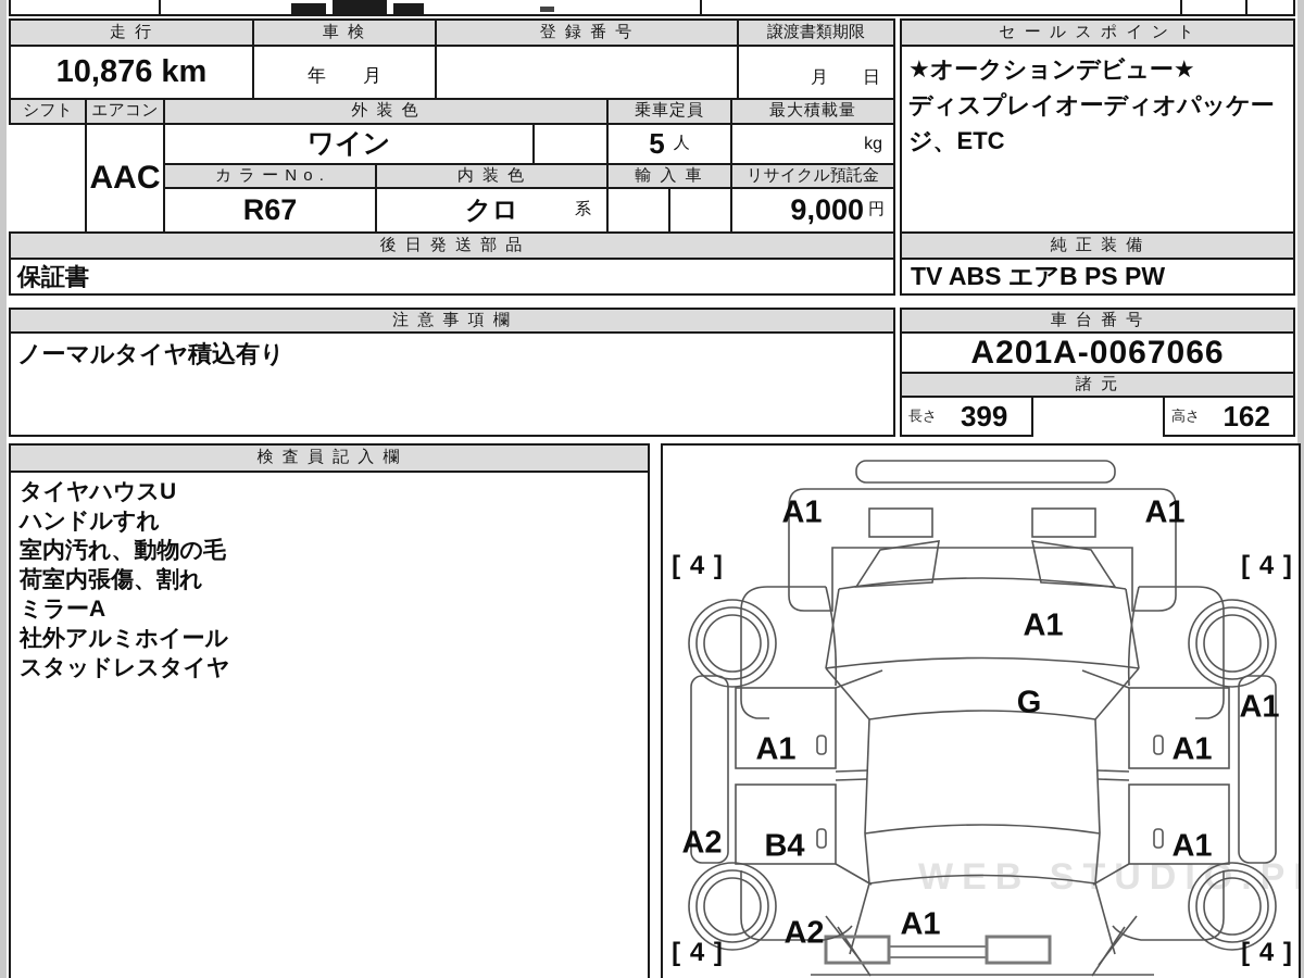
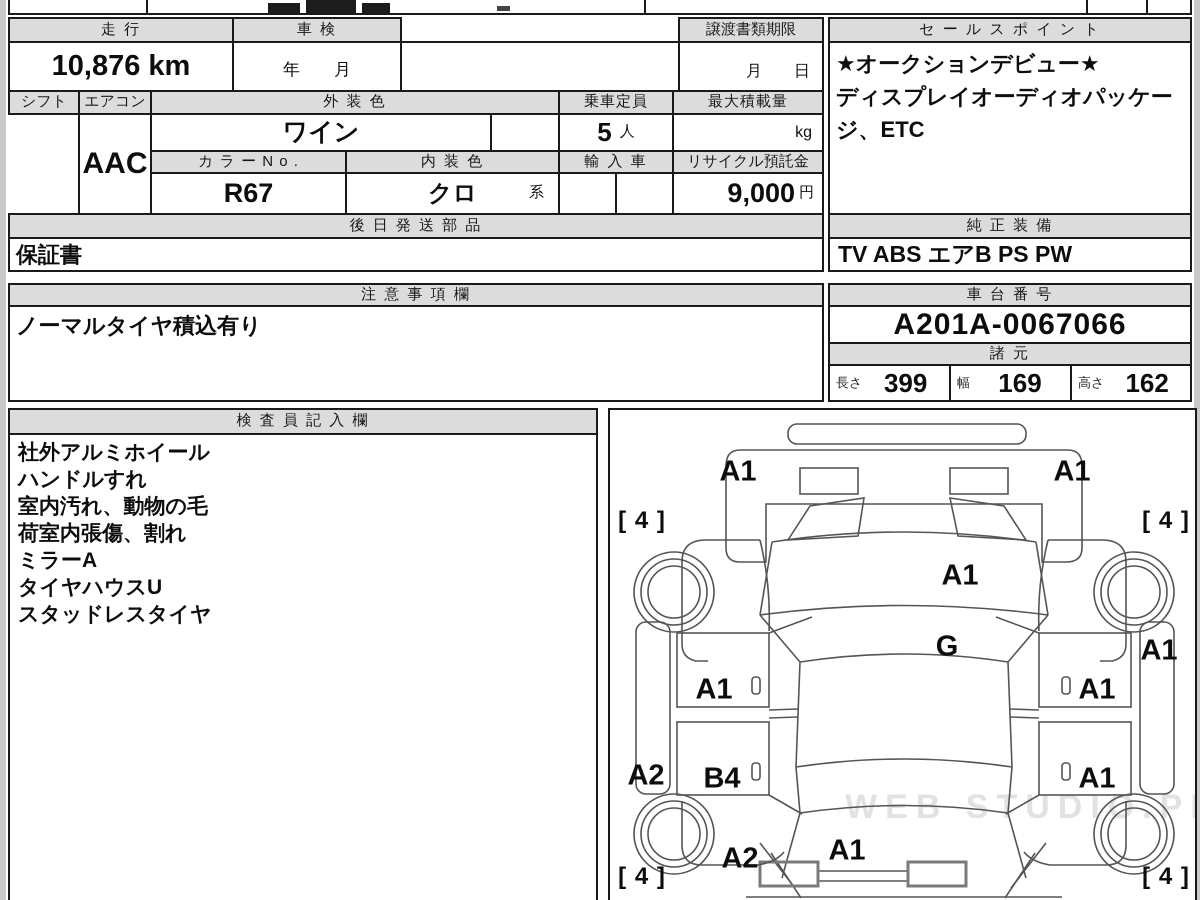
  走 行
  車 検
- 登 録 番 号
  譲渡書類期限
  10,876 km
  年 月
  月 日
  シフト
  エアコン
  外 装 色
  乗車定員
  最大積載量
  AAC
  ワイン
  5
  人
  kg
  カ ラ ー N o .
  内 装 色
  輸 入 車
  リサイクル預託金
  R67
  クロ
  系
  9,000
  円
  後 日 発 送 部 品
  保証書
  セ ー ル ス ポ イ ン ト
  ★オークションデビュー★
  ディスプレイオーディオパッケージ、ETC
  純 正 装 備
  TV ABS エアB PS PW
  注 意 事 項 欄
  ノーマルタイヤ積込有り
  車 台 番 号
  A201A-0067066
  諸 元
  長さ
  399
+ 幅
+ 169
  高さ
  162
  検 査 員 記 入 欄
- タイヤハウスU
+ 社外アルミホイール
  ハンドルすれ
  室内汚れ、動物の毛
  荷室内張傷、割れ
  ミラーA
- 社外アルミホイール
+ タイヤハウスU
  スタッドレスタイヤ
  EB STUDIO.P
  A1
  A1
  [ 4 ]
  [ 4 ]
  A1
  G
  A1
  A1
  A1
  A2
  B4
  A1
  A2
  A1
  [ 4 ]
  [ 4 ]
